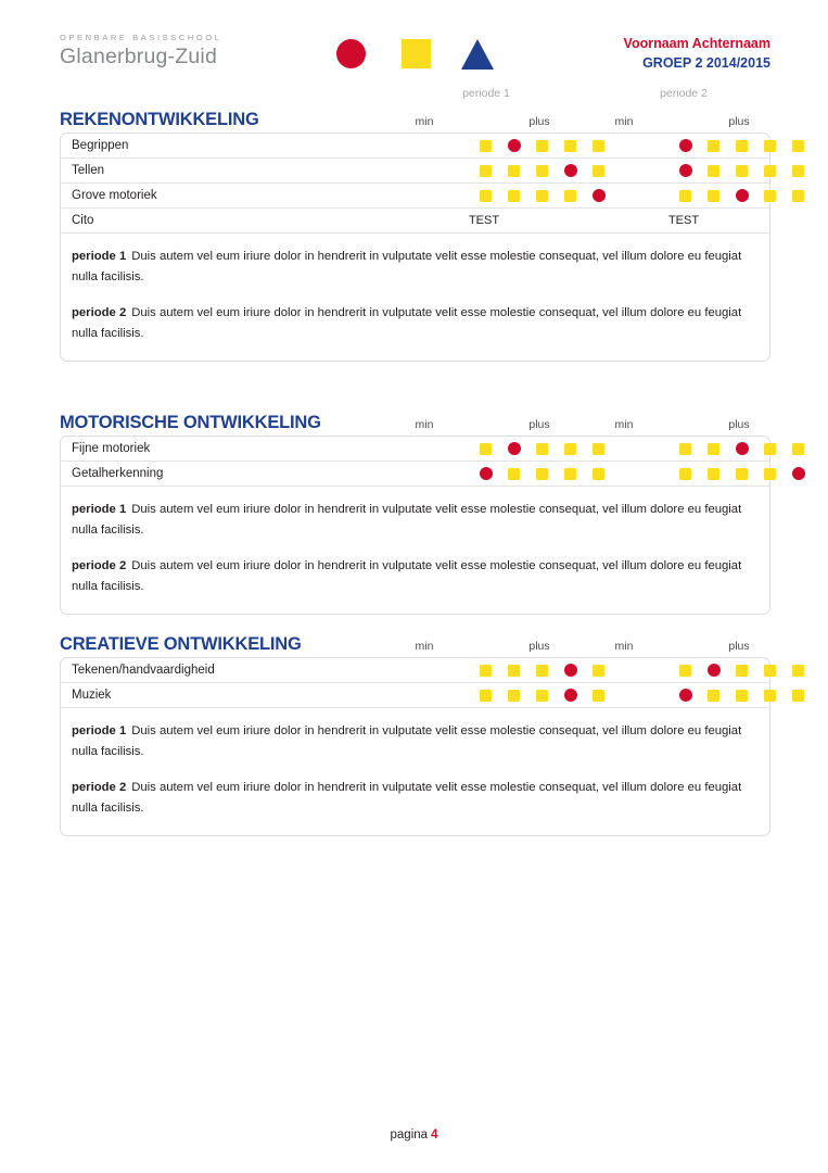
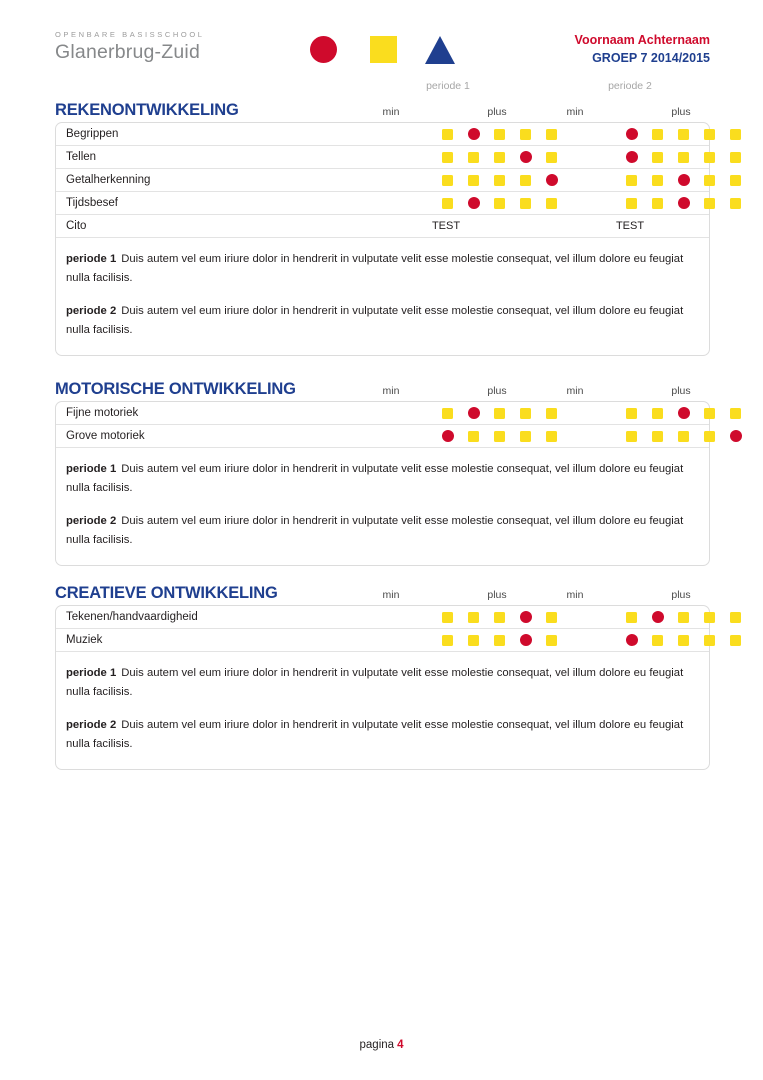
  OPENBARE BASISSCHOOL
  Glanerbrug-Zuid
  Voornaam Achternaam
- GROEP 2 2014/2015
+ GROEP 7 2014/2015
  REKENONTWIKKELING
  periode 1
  periode 2
  min
  plus
  min
  plus
  Begrippen
  Tellen
- Grove motoriek
+ Getalherkenning
+ Tijdsbesef
  Cito
  TEST
  TEST
  periode 1 Duis autem vel eum iriure dolor in hendrerit in vulputate velit esse molestie consequat, vel illum dolore eu feugiat nulla facilisis.
  periode 2 Duis autem vel eum iriure dolor in hendrerit in vulputate velit esse molestie consequat, vel illum dolore eu feugiat nulla facilisis.
  MOTORISCHE ONTWIKKELING
  min
  plus
  min
  plus
  Fijne motoriek
- Getalherkenning
+ Grove motoriek
  periode 1 Duis autem vel eum iriure dolor in hendrerit in vulputate velit esse molestie consequat, vel illum dolore eu feugiat nulla facilisis.
  periode 2 Duis autem vel eum iriure dolor in hendrerit in vulputate velit esse molestie consequat, vel illum dolore eu feugiat nulla facilisis.
  CREATIEVE ONTWIKKELING
  min
  plus
  min
  plus
  Tekenen/handvaardigheid
  Muziek
  periode 1 Duis autem vel eum iriure dolor in hendrerit in vulputate velit esse molestie consequat, vel illum dolore eu feugiat nulla facilisis.
  periode 2 Duis autem vel eum iriure dolor in hendrerit in vulputate velit esse molestie consequat, vel illum dolore eu feugiat nulla facilisis.
  pagina 4
